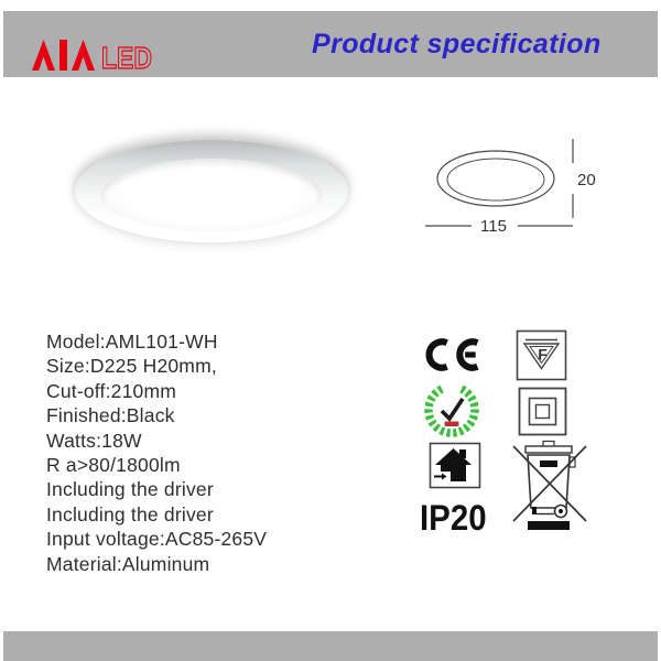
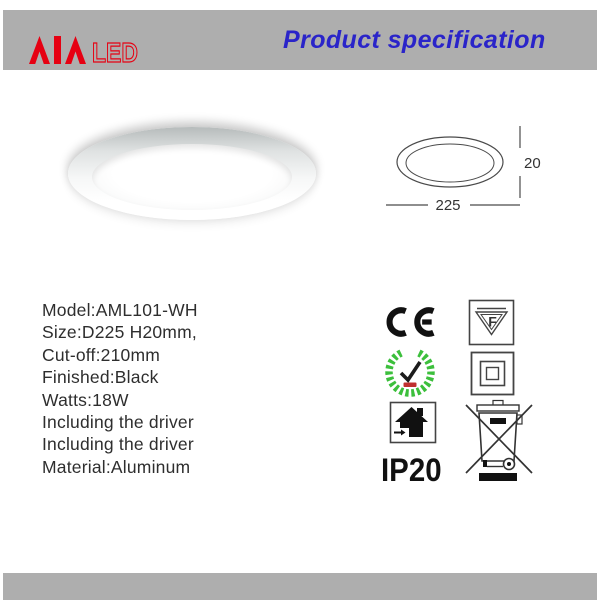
  LED
  Product specification
  20
- 115
+ 225
  Model:AML101-WH
  Size:D225 H20mm,
  Cut-off:210mm
  Finished:Black
  Watts:18W
- R a>80/1800lm
  Including the driver
  Including the driver
- Input voltage:AC85-265V
  Material:Aluminum
  F
  IP20
